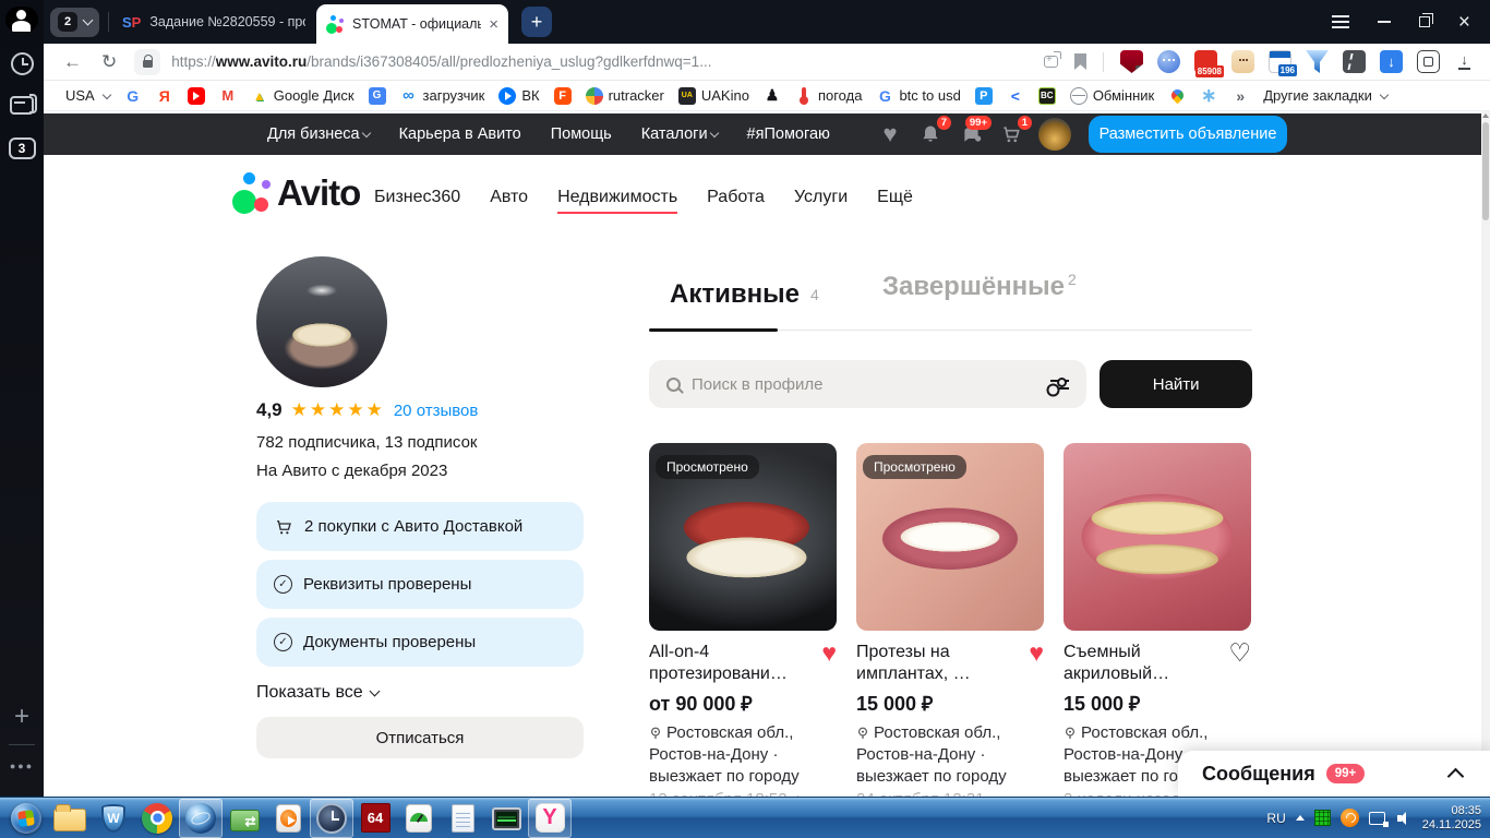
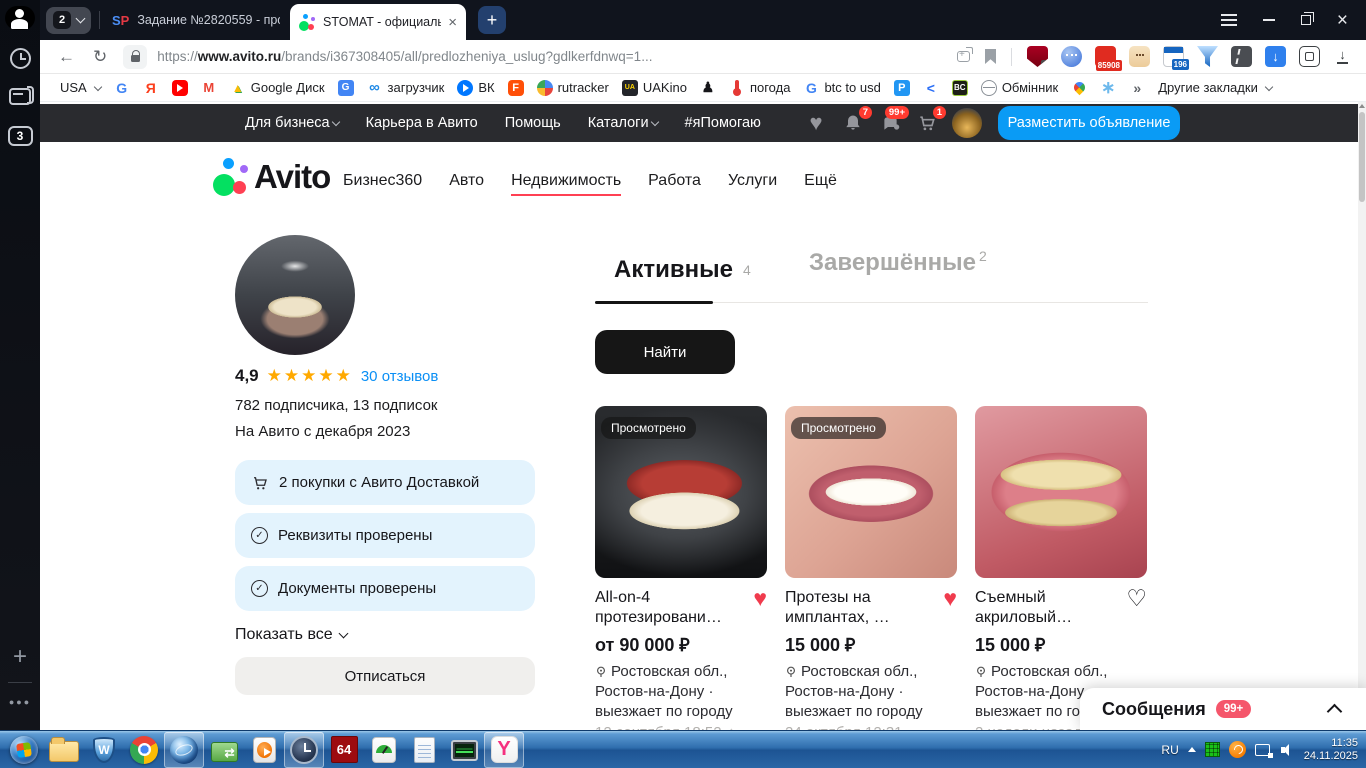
  3
  +
  ●●●
  2
  SP
  Задание №2820559 - пр
  STOMAT - официаль
  ×
  +
  ×
  ←
  ↻
  https://www.avito.ru/brands/i367308405/all/predlozheniya_uslug?gdlkerfdnwq=1...
  85908
  196
  USA
  Google Диск
  загрузчик
  ВК
  rutracker
  UAKino
  погода
  btc to usd
  Обмінник
  Другие закладки
  Для бизнеса
  Карьера в Авито
  Помощь
  Каталоги
  #яПомогаю
  ♥
  7
  99+
  1
  Разместить объявление
  Avito
  Бизнес360
  Авто
  Недвижимость
  Работа
  Услуги
  Ещё
  4,9
  ★★★★★
- 20 отзывов
+ 30 отзывов
  782 подписчика, 13 подписок
  На Авито с декабря 2023
  2 покупки с Авито Доставкой
  ✓
  Реквизиты проверены
  ✓
  Документы проверены
  Показать все
  Отписаться
  Активные
  4
  Завершённые 2
- Поиск в профиле
  Найти
  Просмотрено
  All-on-4 протезировани…
  ♥
  от 90 000 ₽
  Ростовская обл.,
  Ростов-на-Дону ·
  выезжает по городу
  Просмотрено
  Протезы на имплантах, …
  ♥
  15 000 ₽
  Ростовская обл.,
  Ростов-на-Дону ·
  выезжает по городу
  Съемный акриловый…
  ♡
  15 000 ₽
  Ростовская обл.,
  Ростов-на-Дону
  выезжает по го
  Сообщения
  99+
  64
  Y
  RU
- 08:35
+ 11:35
  24.11.2025
